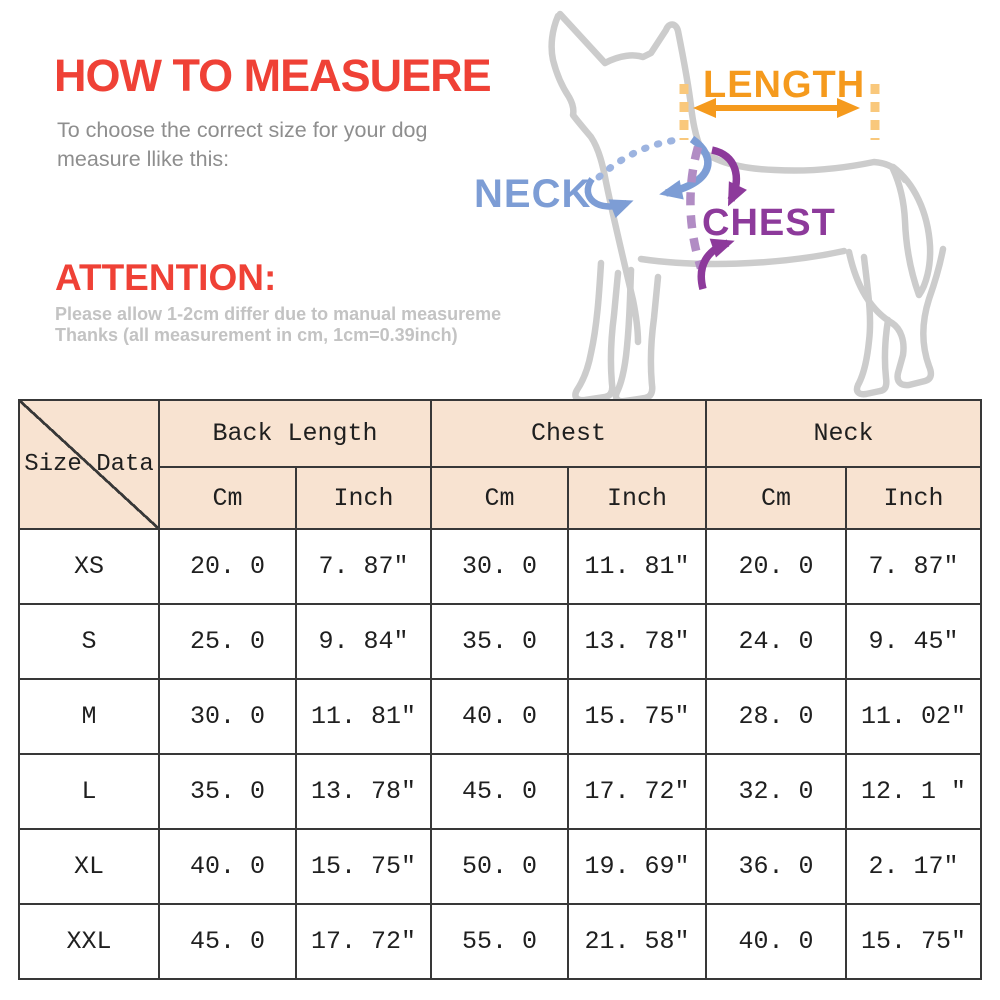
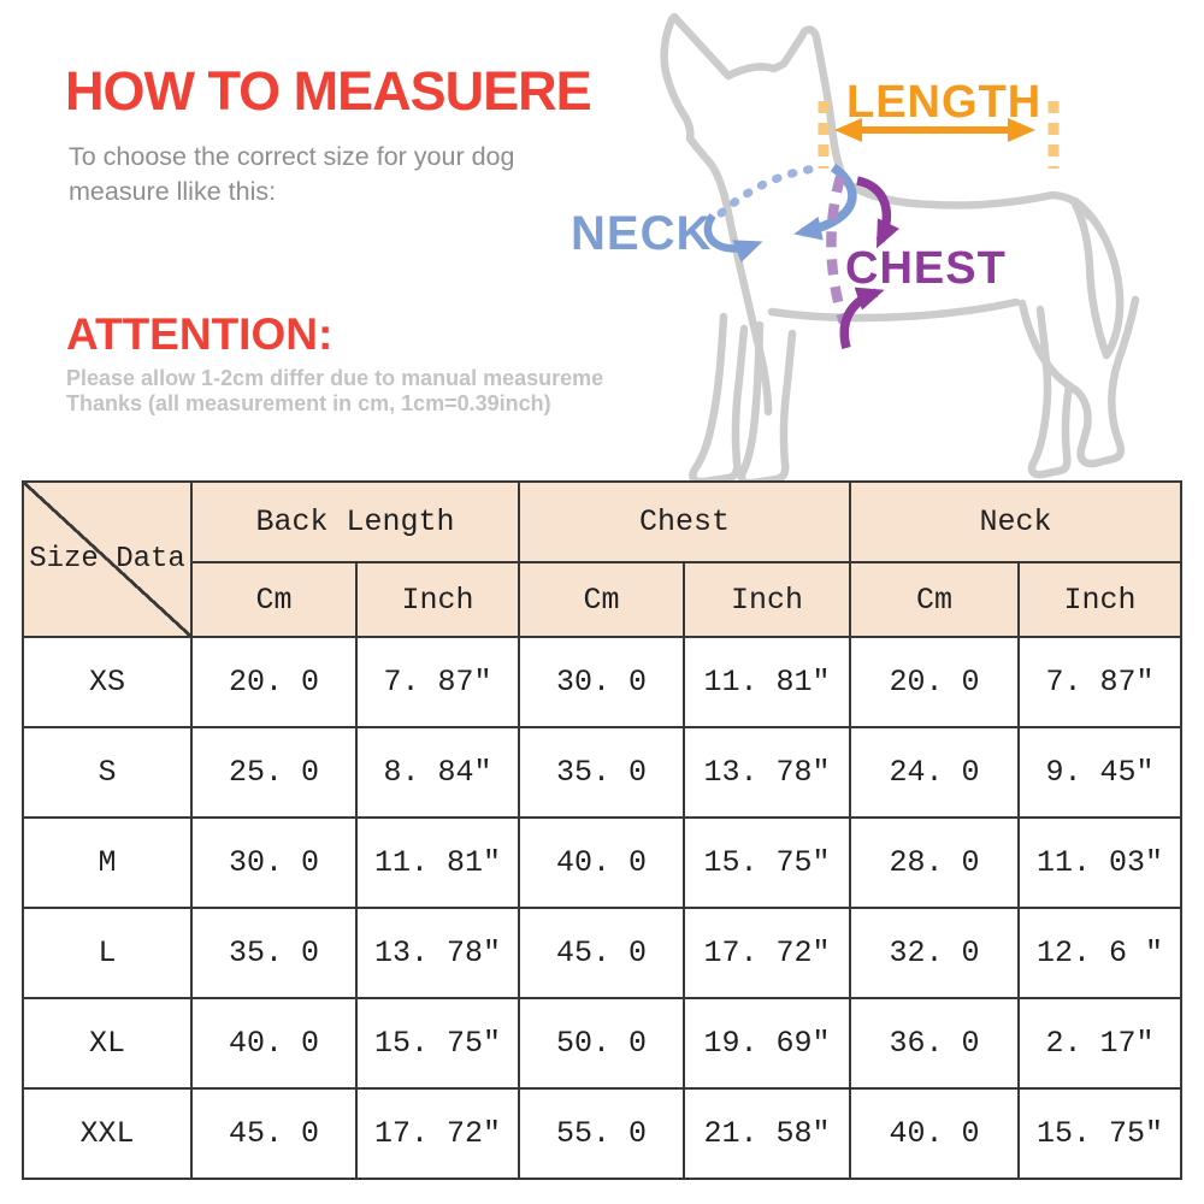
  HOW TO MEASUERE
  To choose the correct size for your dog
  measure llike this:
  ATTENTION:
  Please allow 1-2cm differ due to manual measureme
  Thanks (all measurement in cm, 1cm=0.39inch)
  LENGTH
  NECK
  CHEST
  Size Data	Back Length	Chest	Neck
  Cm	Inch	Cm	Inch	Cm	Inch
  XS	20. 0	7. 87″	30. 0	11. 81″	20. 0	7. 87″
- S	25. 0	9. 84″	35. 0	13. 78″	24. 0	9. 45″
+ S	25. 0	8. 84″	35. 0	13. 78″	24. 0	9. 45″
- M	30. 0	11. 81″	40. 0	15. 75″	28. 0	11. 02″
+ M	30. 0	11. 81″	40. 0	15. 75″	28. 0	11. 03″
- L	35. 0	13. 78″	45. 0	17. 72″	32. 0	12. 1 ″
+ L	35. 0	13. 78″	45. 0	17. 72″	32. 0	12. 6 ″
  XL	40. 0	15. 75″	50. 0	19. 69″	36. 0	2. 17″
  XXL	45. 0	17. 72″	55. 0	21. 58″	40. 0	15. 75″
